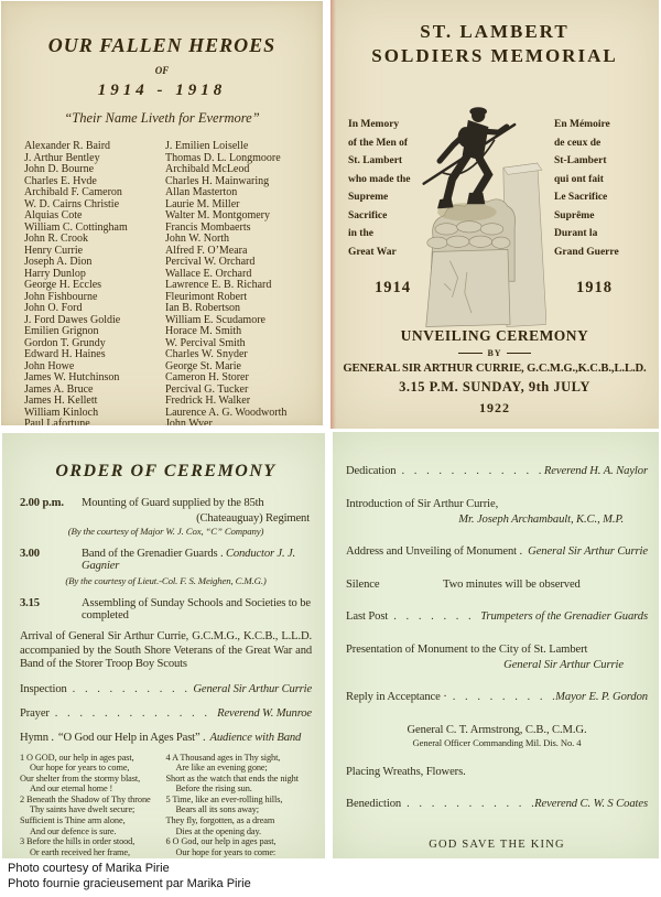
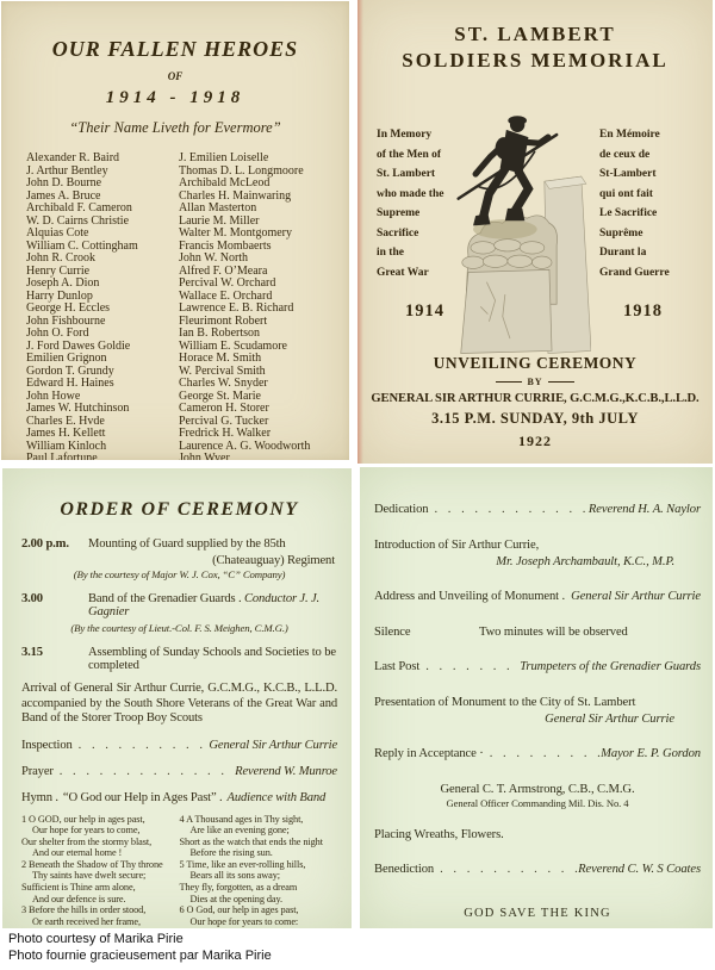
  OUR FALLEN HEROES
  OF
  1914 - 1918
  “Their Name Liveth for Evermore”
  Alexander R. Baird
  J. Arthur Bentley
  John D. Bourne
- Charles E. Hvde
+ James A. Bruce
  Archibald F. Cameron
  W. D. Cairns Christie
  Alquias Cote
  William C. Cottingham
  John R. Crook
  Henry Currie
  Joseph A. Dion
  Harry Dunlop
  George H. Eccles
  John Fishbourne
  John O. Ford
  J. Ford Dawes Goldie
  Emilien Grignon
  Gordon T. Grundy
  Edward H. Haines
  John Howe
  James W. Hutchinson
- James A. Bruce
+ Charles E. Hvde
  James H. Kellett
  William Kinloch
  Paul Lafortune
  J. Emilien Loiselle
  Thomas D. L. Longmoore
  Archibald McLeod
  Charles H. Mainwaring
  Allan Masterton
  Laurie M. Miller
  Walter M. Montgomery
  Francis Mombaerts
  John W. North
  Alfred F. O’Meara
  Percival W. Orchard
  Wallace E. Orchard
  Lawrence E. B. Richard
  Fleurimont Robert
  Ian B. Robertson
  William E. Scudamore
  Horace M. Smith
  W. Percival Smith
  Charles W. Snyder
  George St. Marie
  Cameron H. Storer
  Percival G. Tucker
  Fredrick H. Walker
  Laurence A. G. Woodworth
  John Wyer
  ST. LAMBERT
  SOLDIERS MEMORIAL
  In Memory
  of the Men of
  St. Lambert
  who made the
  Supreme
  Sacrifice
  in the
  Great War
  En Mémoire
  de ceux de
  St-Lambert
  qui ont fait
  Le Sacrifice
  Suprême
  Durant la
  Grand Guerre
  1914
  1918
  UNVEILING CEREMONY
  BY
  GENERAL SIR ARTHUR CURRIE, G.C.M.G.,K.C.B.,L.L.D.
  3.15 P.M. SUNDAY, 9th JULY
  1922
  ORDER OF CEREMONY
  2.00 p.m.
  Mounting of Guard supplied by the 85th
  (Chateauguay) Regiment
  (By the courtesy of Major W. J. Cox, “C” Company)
  3.00
  Band of the Grenadier Guards . Conductor J. J. Gagnier
  (By the courtesy of Lieut.-Col. F. S. Meighen, C.M.G.)
  3.15
  Assembling of Sunday Schools and Societies to be completed
  Arrival of General Sir Arthur Currie, G.C.M.G., K.C.B., L.L.D. accompanied by the South Shore Veterans of the Great War and Band of the Storer Troop Boy Scouts
  Inspection
  General Sir Arthur Currie
  Prayer
  Reverend W. Munroe
  Hymn .
  “O God our Help in Ages Past” .
  Audience with Band
  1 O GOD, our help in ages past,
  Our hope for years to come,
  Our shelter from the stormy blast,
  And our eternal home !
  2 Beneath the Shadow of Thy throne
  Thy saints have dwelt secure;
  Sufficient is Thine arm alone,
  And our defence is sure.
  3 Before the hills in order stood,
  Or earth received her frame,
  4 A Thousand ages in Thy sight,
  Are like an evening gone;
  Short as the watch that ends the night
  Before the rising sun.
  5 Time, like an ever-rolling hills,
  Bears all its sons away;
  They fly, forgotten, as a dream
  Dies at the opening day.
  6 O God, our help in ages past,
  Our hope for years to come:
  Dedication
  Reverend H. A. Naylor
  Introduction of Sir Arthur Currie,
  Mr. Joseph Archambault, K.C., M.P.
  Address and Unveiling of Monument .
  General Sir Arthur Currie
  Silence
  Two minutes will be observed
  Last Post
  Trumpeters of the Grenadier Guards
  Presentation of Monument to the City of St. Lambert
  General Sir Arthur Currie
  Reply in Acceptance ·
  Mayor E. P. Gordon
  General C. T. Armstrong, C.B., C.M.G.
  General Officer Commanding Mil. Dis. No. 4
  Placing Wreaths, Flowers.
  Benediction
  Reverend C. W. S Coates
  GOD SAVE THE KING
  Photo courtesy of Marika Pirie
  Photo fournie gracieusement par Marika Pirie
